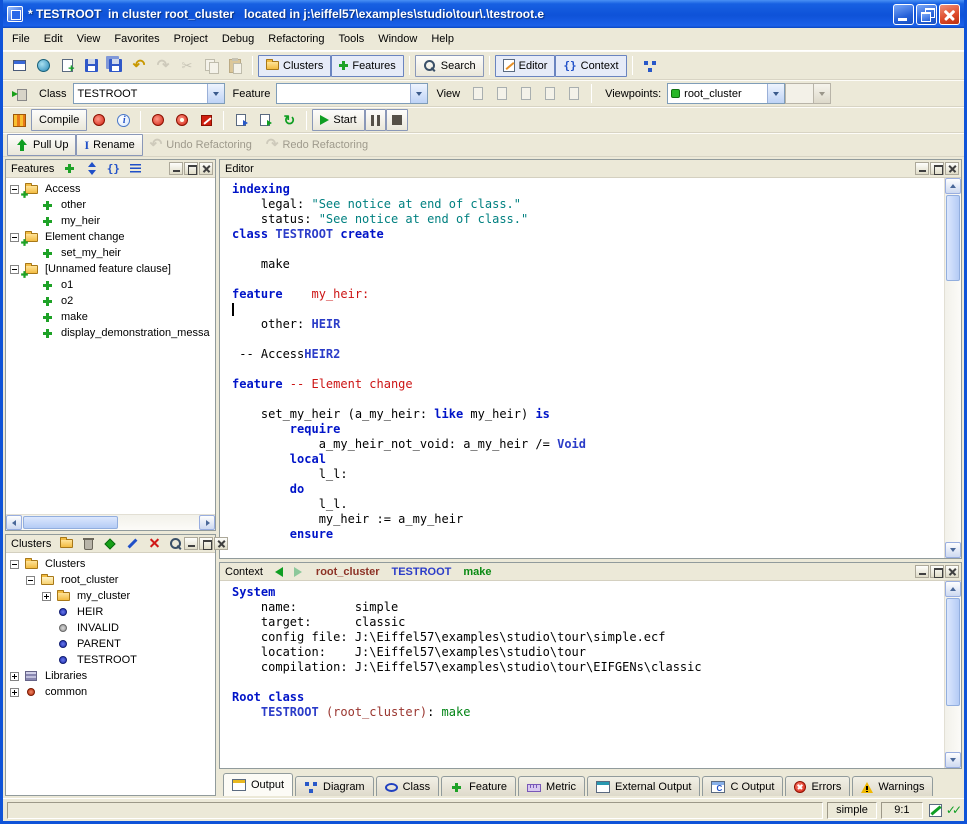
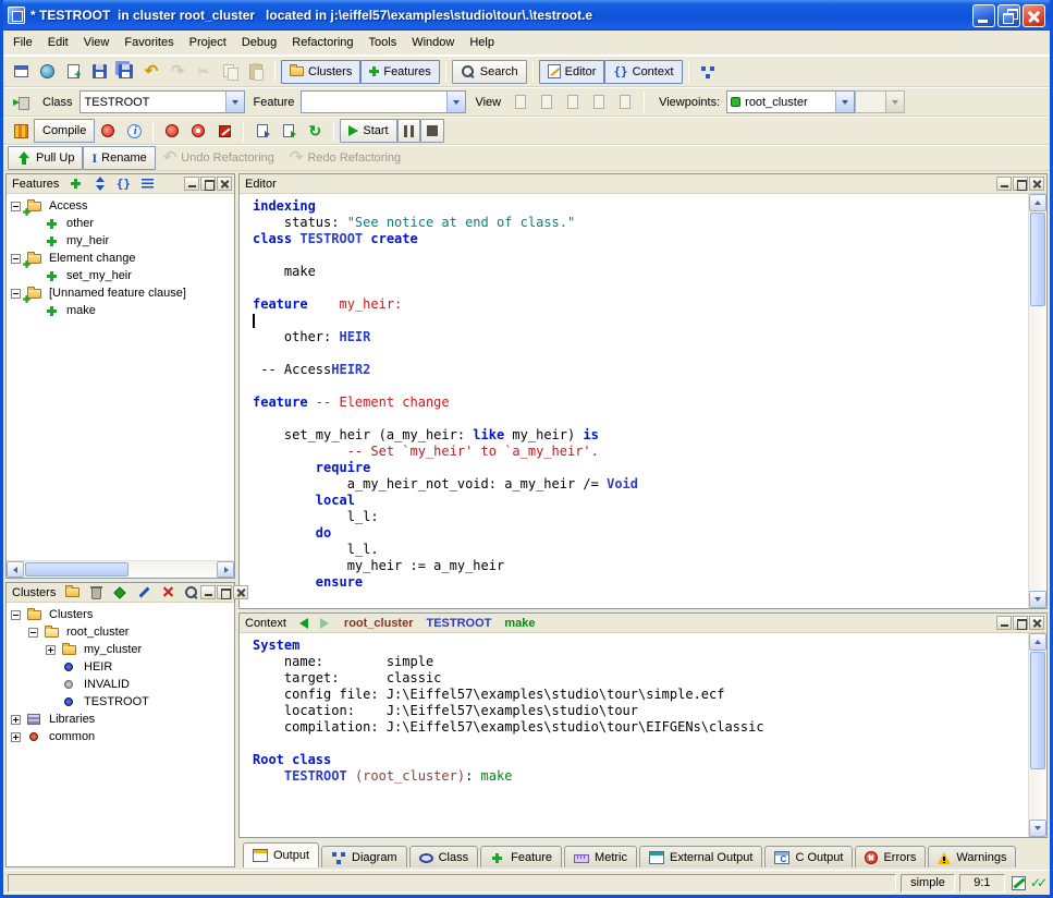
  * TESTROOT in cluster root_cluster located in j:\eiffel57\examples\studio\tour\.\testroot.e
  File
  Edit
  View
  Favorites
  Project
  Debug
  Refactoring
  Tools
  Window
  Help
  Clusters
  Features
  Search
  Editor
  Context
  Class
  TESTROOT
  Feature
  View
  Viewpoints:
  root_cluster
  Compile
  Start
  Pull Up
  Rename
  Undo Refactoring
  Redo Refactoring
  Features
  Access
  other
  my_heir
  Element change
  set_my_heir
  [Unnamed feature clause]
- o1
- o2
  make
- display_demonstration_messa
  Clusters
  Clusters
  root_cluster
  my_cluster
  HEIR
  INVALID
- PARENT
  TESTROOT
  Libraries
  common
  Editor
  indexing
- legal: "See notice at end of class."
  status: "See notice at end of class."
  class TESTROOT create
  make
  feature my_heir:
  other: HEIR
  -- AccessHEIR2
  feature -- Element change
  set_my_heir (a_my_heir: like my_heir) is
+ -- Set `my_heir' to `a_my_heir'.
  require
  a_my_heir_not_void: a_my_heir /= Void
  local
  l_l:
  do
  l_l.
  my_heir := a_my_heir
  ensure
  Context
  root_cluster
  TESTROOT
  make
  System
  name: simple
  target: classic
  config file: J:\Eiffel57\examples\studio\tour\simple.ecf
  location: J:\Eiffel57\examples\studio\tour
  compilation: J:\Eiffel57\examples\studio\tour\EIFGENs\classic
  Root class
  TESTROOT (root_cluster): make
  Output
  Diagram
  Class
  Feature
  Metric
  External Output
  C Output
  Errors
  Warnings
  simple
  9:1
